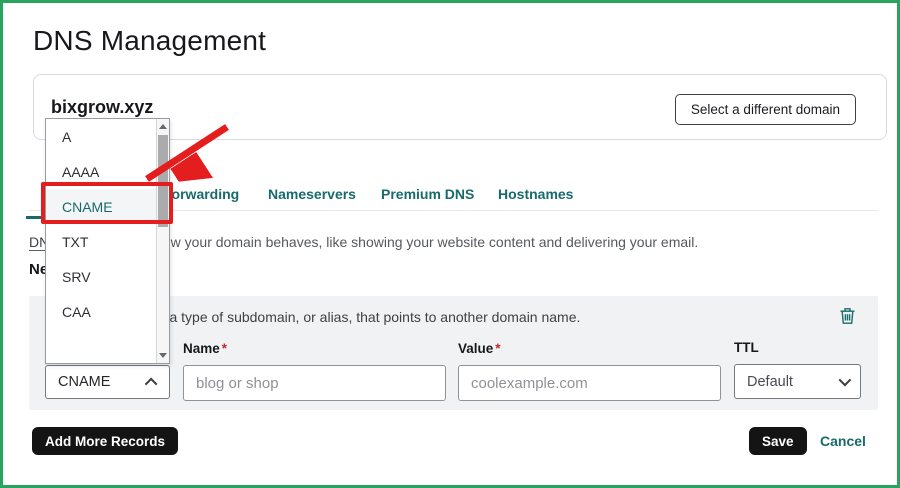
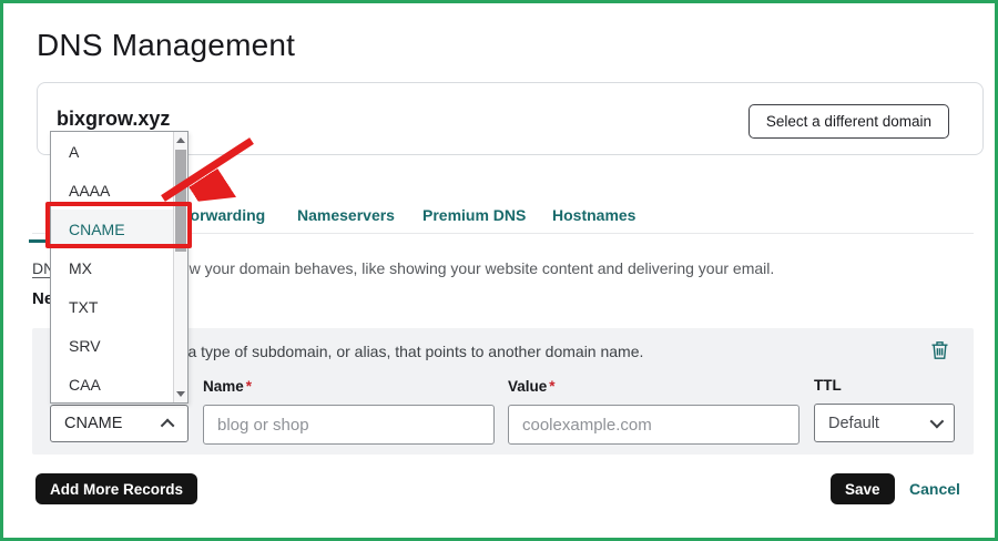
  DNS Management
  bixgrow.xyz
  Select a different domain
  orwarding
  Nameservers
  Premium DNS
  Hostnames
  D w your domain behaves, like showing your website content and delivering your email.
  a type of subdomain, or alias, that points to another domain name.
  Name *
  Value *
  TTL
  blog or shop
  coolexample.com
  Default
  CNAME
  Add More Records
  Save
  Cancel
  A
  AAAA
  CNAME
+ MX
  TXT
  SRV
  CAA
